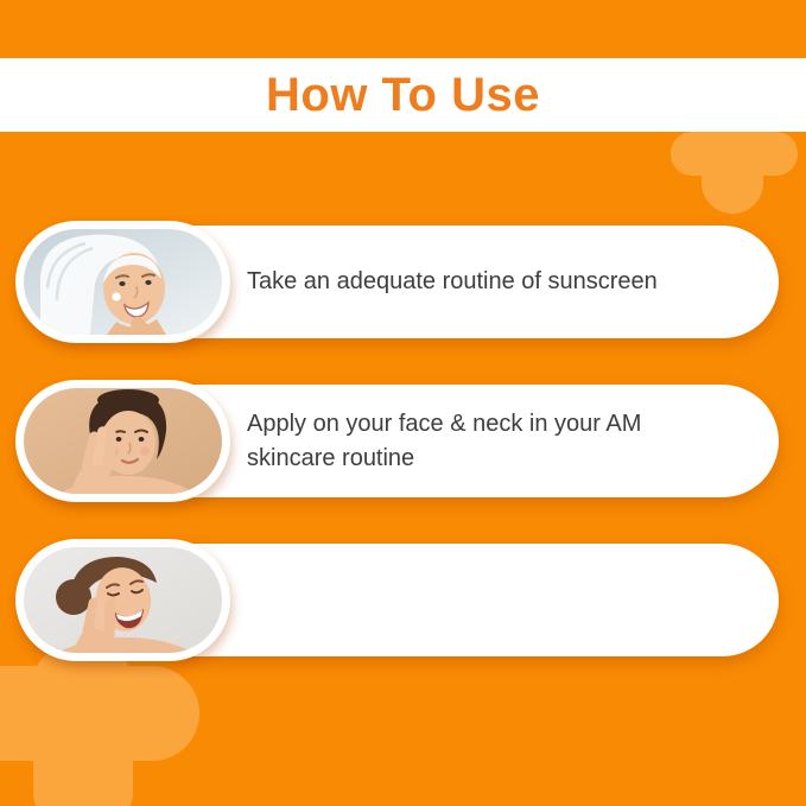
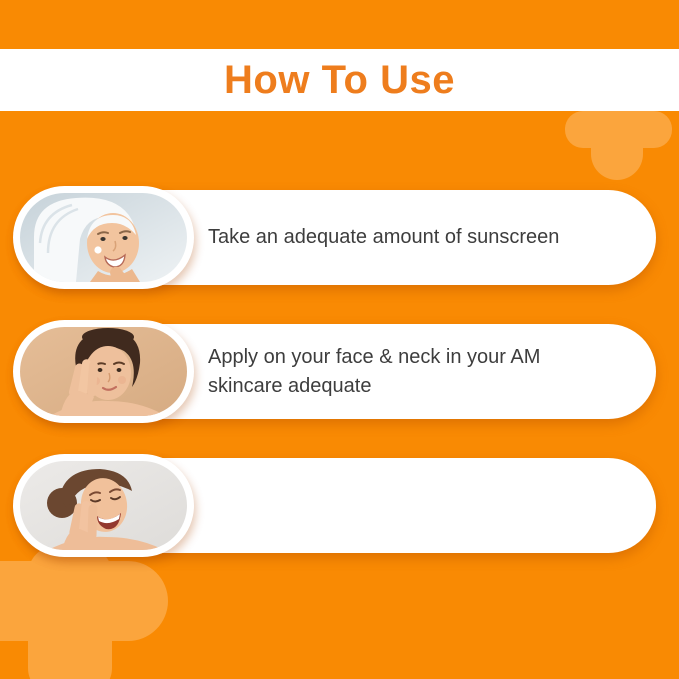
  How To Use
- Take an adequate routine of sunscreen
+ Take an adequate amount of sunscreen
- Apply on your face & neck in your AM skincare routine
+ Apply on your face & neck in your AM skincare adequate
